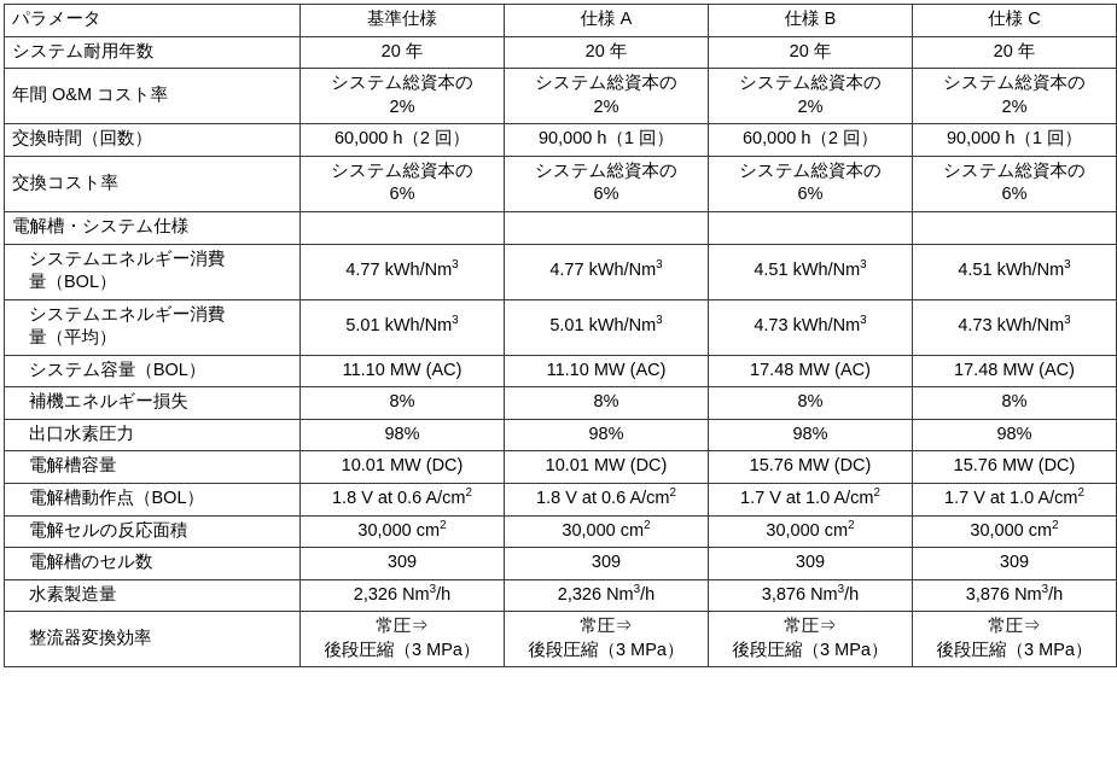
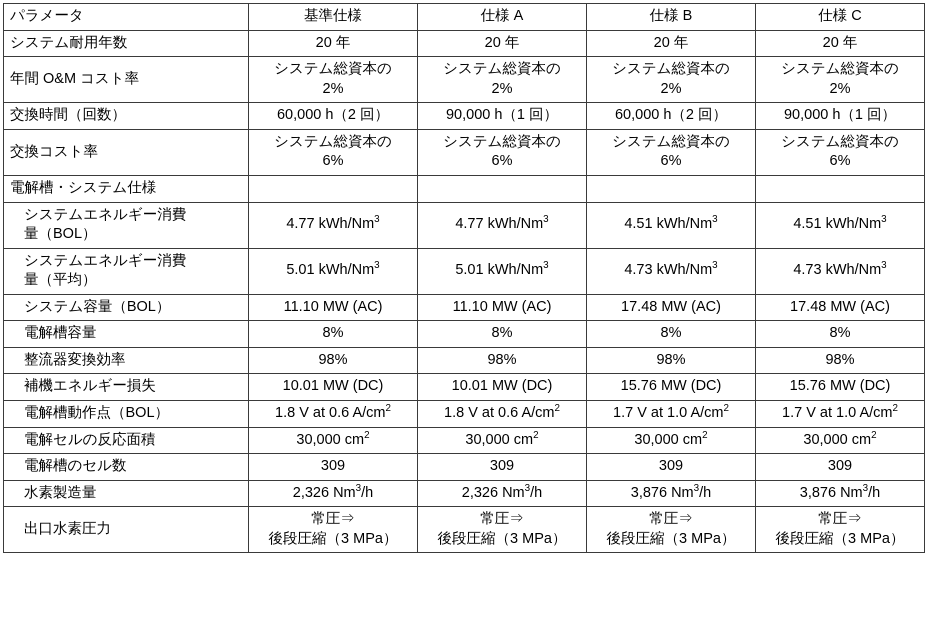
  パラメータ	基準仕様	仕様 A	仕様 B	仕様 C
  システム耐用年数	20 年	20 年	20 年	20 年
  年間 O&M コスト率	システム総資本の2%	システム総資本の2%	システム総資本の2%	システム総資本の2%
  交換時間（回数）	60,000 h（2 回）	90,000 h（1 回）	60,000 h（2 回）	90,000 h（1 回）
  交換コスト率	システム総資本の6%	システム総資本の6%	システム総資本の6%	システム総資本の6%
  電解槽・システム仕様
  システムエネルギー消費量（BOL）	4.77 kWh/Nm3	4.77 kWh/Nm3	4.51 kWh/Nm3	4.51 kWh/Nm3
  システムエネルギー消費量（平均）	5.01 kWh/Nm3	5.01 kWh/Nm3	4.73 kWh/Nm3	4.73 kWh/Nm3
  システム容量（BOL）	11.10 MW (AC)	11.10 MW (AC)	17.48 MW (AC)	17.48 MW (AC)
- 補機エネルギー損失	8%	8%	8%	8%
+ 電解槽容量	8%	8%	8%	8%
- 出口水素圧力	98%	98%	98%	98%
+ 整流器変換効率	98%	98%	98%	98%
- 電解槽容量	10.01 MW (DC)	10.01 MW (DC)	15.76 MW (DC)	15.76 MW (DC)
+ 補機エネルギー損失	10.01 MW (DC)	10.01 MW (DC)	15.76 MW (DC)	15.76 MW (DC)
  電解槽動作点（BOL）	1.8 V at 0.6 A/cm2	1.8 V at 0.6 A/cm2	1.7 V at 1.0 A/cm2	1.7 V at 1.0 A/cm2
  電解セルの反応面積	30,000 cm2	30,000 cm2	30,000 cm2	30,000 cm2
  電解槽のセル数	309	309	309	309
  水素製造量	2,326 Nm3/h	2,326 Nm3/h	3,876 Nm3/h	3,876 Nm3/h
- 整流器変換効率	常圧⇒後段圧縮（3 MPa）	常圧⇒後段圧縮（3 MPa）	常圧⇒後段圧縮（3 MPa）	常圧⇒後段圧縮（3 MPa）
+ 出口水素圧力	常圧⇒後段圧縮（3 MPa）	常圧⇒後段圧縮（3 MPa）	常圧⇒後段圧縮（3 MPa）	常圧⇒後段圧縮（3 MPa）
